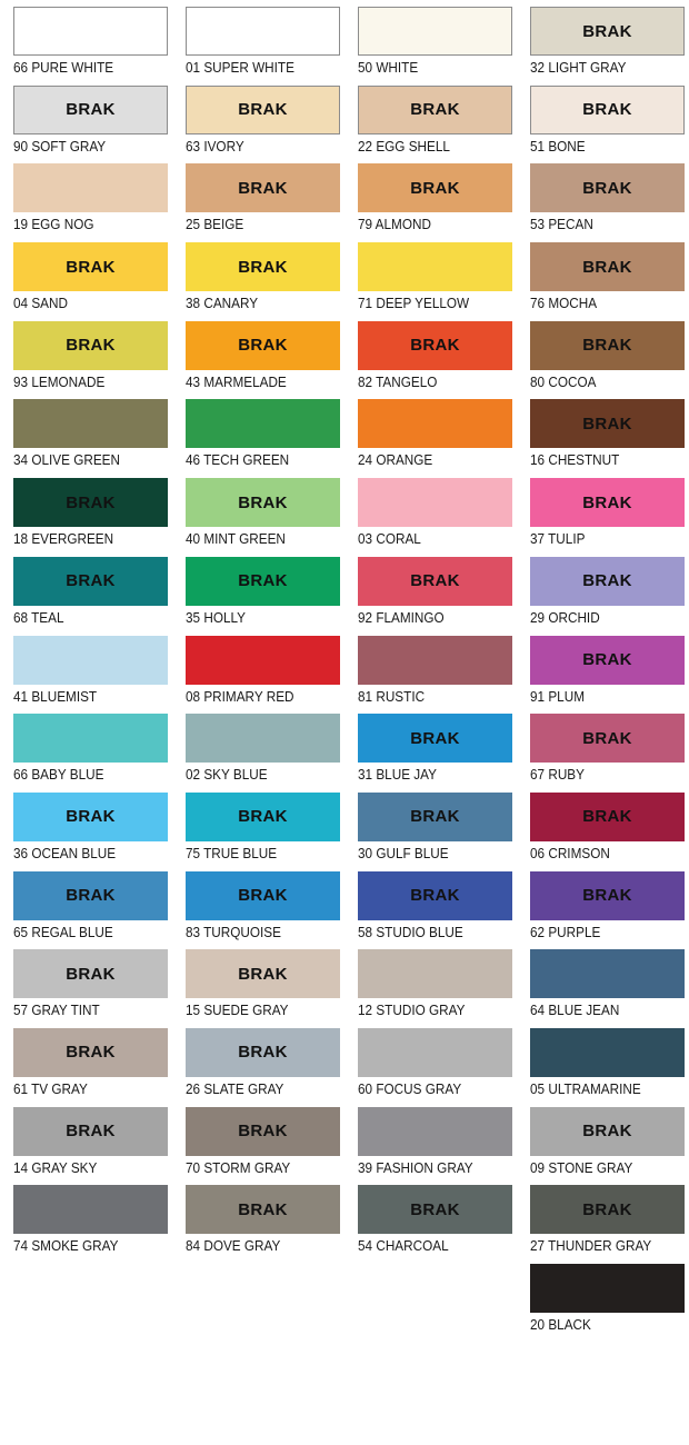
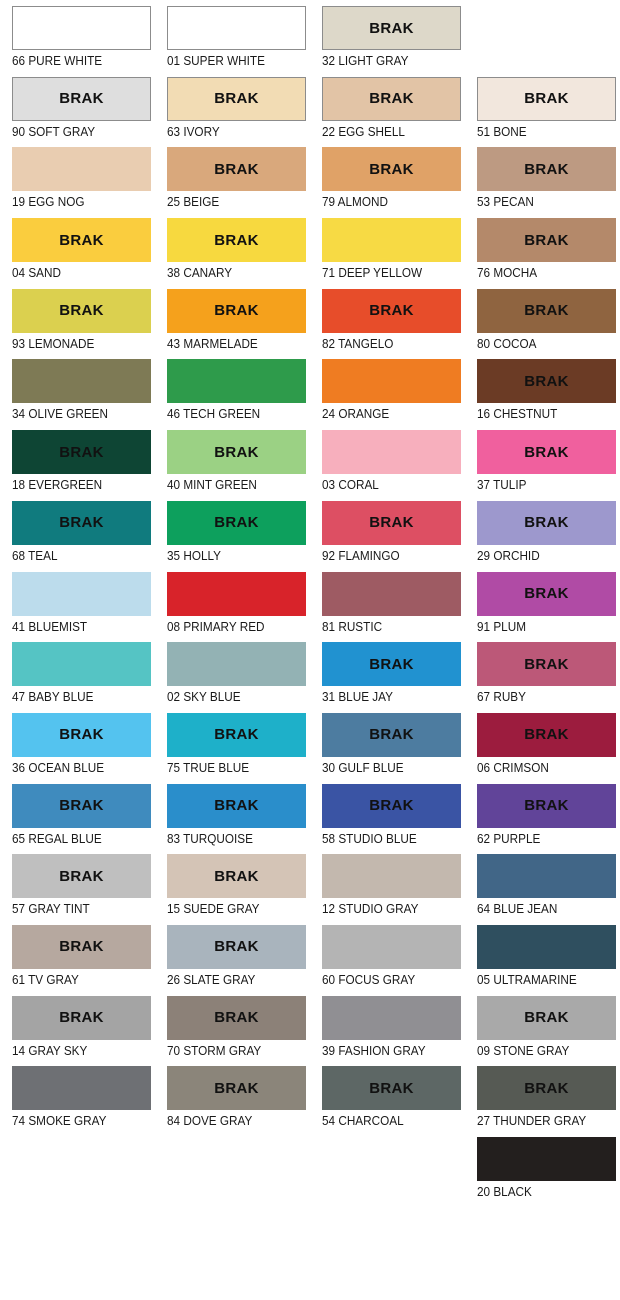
  66 PURE WHITE
  01 SUPER WHITE
- 50 WHITE
  BRAK
  32 LIGHT GRAY
  BRAK
  90 SOFT GRAY
  BRAK
  63 IVORY
  BRAK
  22 EGG SHELL
  BRAK
  51 BONE
  19 EGG NOG
  BRAK
  25 BEIGE
  BRAK
  79 ALMOND
  BRAK
  53 PECAN
  BRAK
  04 SAND
  BRAK
  38 CANARY
  71 DEEP YELLOW
  BRAK
  76 MOCHA
  BRAK
  93 LEMONADE
  BRAK
  43 MARMELADE
  BRAK
  82 TANGELO
  BRAK
  80 COCOA
  34 OLIVE GREEN
  46 TECH GREEN
  24 ORANGE
  BRAK
  16 CHESTNUT
  BRAK
  18 EVERGREEN
  BRAK
  40 MINT GREEN
  03 CORAL
  BRAK
  37 TULIP
  BRAK
  68 TEAL
  BRAK
  35 HOLLY
  BRAK
  92 FLAMINGO
  BRAK
  29 ORCHID
  41 BLUEMIST
  08 PRIMARY RED
  81 RUSTIC
  BRAK
  91 PLUM
- 66 BABY BLUE
+ 47 BABY BLUE
  02 SKY BLUE
  BRAK
  31 BLUE JAY
  BRAK
  67 RUBY
  BRAK
  36 OCEAN BLUE
  BRAK
  75 TRUE BLUE
  BRAK
  30 GULF BLUE
  BRAK
  06 CRIMSON
  BRAK
  65 REGAL BLUE
  BRAK
  83 TURQUOISE
  BRAK
  58 STUDIO BLUE
  BRAK
  62 PURPLE
  BRAK
  57 GRAY TINT
  BRAK
  15 SUEDE GRAY
  12 STUDIO GRAY
  64 BLUE JEAN
  BRAK
  61 TV GRAY
  BRAK
  26 SLATE GRAY
  60 FOCUS GRAY
  05 ULTRAMARINE
  BRAK
  14 GRAY SKY
  BRAK
  70 STORM GRAY
  39 FASHION GRAY
  BRAK
  09 STONE GRAY
  74 SMOKE GRAY
  BRAK
  84 DOVE GRAY
  BRAK
  54 CHARCOAL
  BRAK
  27 THUNDER GRAY
  20 BLACK
